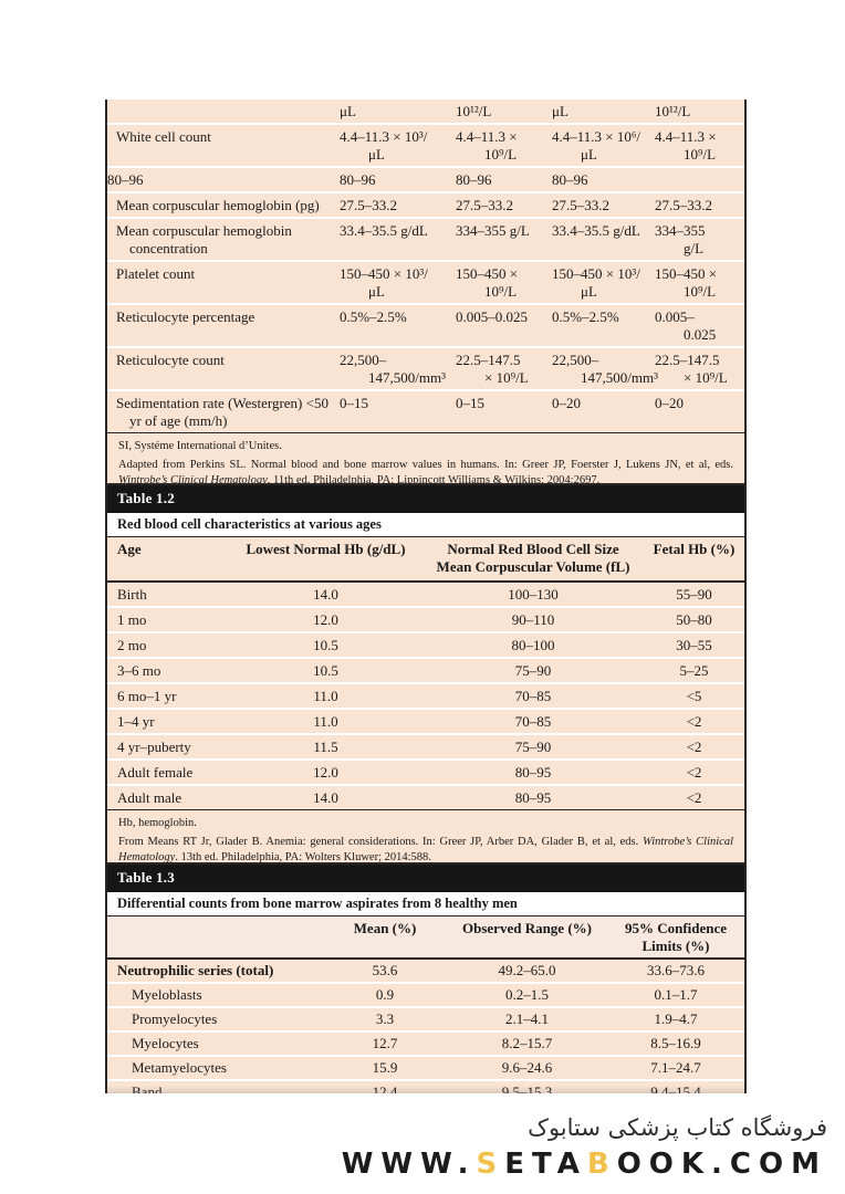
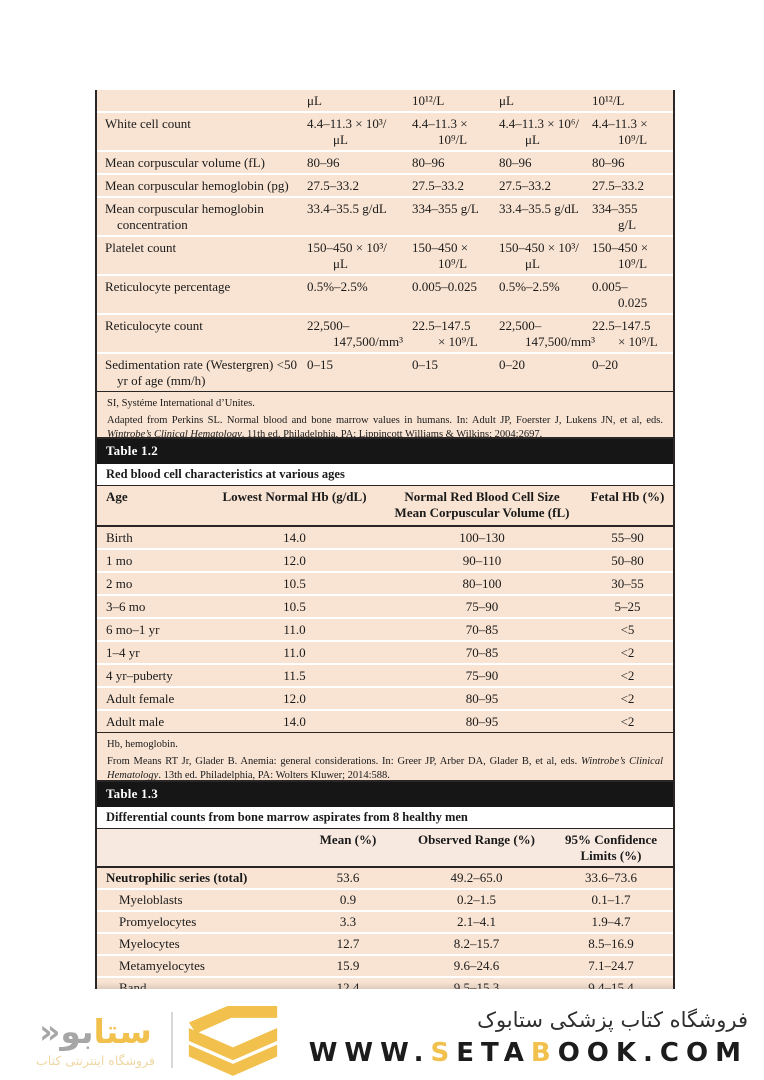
  μL
  10¹²/L
  μL
  10¹²/L
  White cell count
  4.4–11.3 × 10³/
  μL
  4.4–11.3 ×
  10⁹/L
  4.4–11.3 × 10⁶/
  μL
  4.4–11.3 ×
  10⁹/L
+ Mean corpuscular volume (fL)
  80–96
  80–96
  80–96
  80–96
  Mean corpuscular hemoglobin (pg)
  27.5–33.2
  27.5–33.2
  27.5–33.2
  27.5–33.2
  Mean corpuscular hemoglobin
  concentration
  33.4–35.5 g/dL
  334–355 g/L
  33.4–35.5 g/dL
  334–355
  g/L
  Platelet count
  150–450 × 10³/
  μL
  150–450 ×
  10⁹/L
  150–450 × 10³/
  μL
  150–450 ×
  10⁹/L
  Reticulocyte percentage
  0.5%–2.5%
  0.005–0.025
  0.5%–2.5%
  0.005–
  0.025
  Reticulocyte count
  22,500–
  147,500/mm³
  22.5–147.5
  × 10⁹/L
  22,500–
  147,500/mm³
  22.5–147.5
  × 10⁹/L
  Sedimentation rate (Westergren) <50
  yr of age (mm/h)
  0–15
  0–15
  0–20
  0–20
  SI, Systéme International d’Unites.
- Adapted from Perkins SL. Normal blood and bone marrow values in humans. In: Greer JP, Foerster J, Lukens JN, et al, eds. Wintrobe’s Clinical Hematology. 11th ed. Philadelphia, PA: Lippincott Williams & Wilkins; 2004:2697.
+ Adapted from Perkins SL. Normal blood and bone marrow values in humans. In: Adult JP, Foerster J, Lukens JN, et al, eds. Wintrobe’s Clinical Hematology. 11th ed. Philadelphia, PA: Lippincott Williams & Wilkins; 2004:2697.
  Table 1.2
  Red blood cell characteristics at various ages
  Age
  Lowest Normal Hb (g/dL)
  Normal Red Blood Cell Size
  Mean Corpuscular Volume (fL)
  Fetal Hb (%)
  Birth
  14.0
  100–130
  55–90
  1 mo
  12.0
  90–110
  50–80
  2 mo
  10.5
  80–100
  30–55
  3–6 mo
  10.5
  75–90
  5–25
  6 mo–1 yr
  11.0
  70–85
  <5
  1–4 yr
  11.0
  70–85
  <2
  4 yr–puberty
  11.5
  75–90
  <2
  Adult female
  12.0
  80–95
  <2
  Adult male
  14.0
  80–95
  <2
  Hb, hemoglobin.
  From Means RT Jr, Glader B. Anemia: general considerations. In: Greer JP, Arber DA, Glader B, et al, eds. Wintrobe’s Clinical Hematology. 13th ed. Philadelphia, PA: Wolters Kluwer; 2014:588.
  Table 1.3
  Differential counts from bone marrow aspirates from 8 healthy men
  Mean (%)
  Observed Range (%)
  95% Confidence Limits (%)
  Neutrophilic series (total)
  53.6
  49.2–65.0
  33.6–73.6
  Myeloblasts
  0.9
  0.2–1.5
  0.1–1.7
  Promyelocytes
  3.3
  2.1–4.1
  1.9–4.7
  Myelocytes
  12.7
  8.2–15.7
  8.5–16.9
  Metamyelocytes
  15.9
  9.6–24.6
  7.1–24.7
+ ستابو«
+ فروشگاه اینترنتی کتاب
  فروشگاه کتاب پزشکی ستابوک
  WWW.SETABOOK.COM
